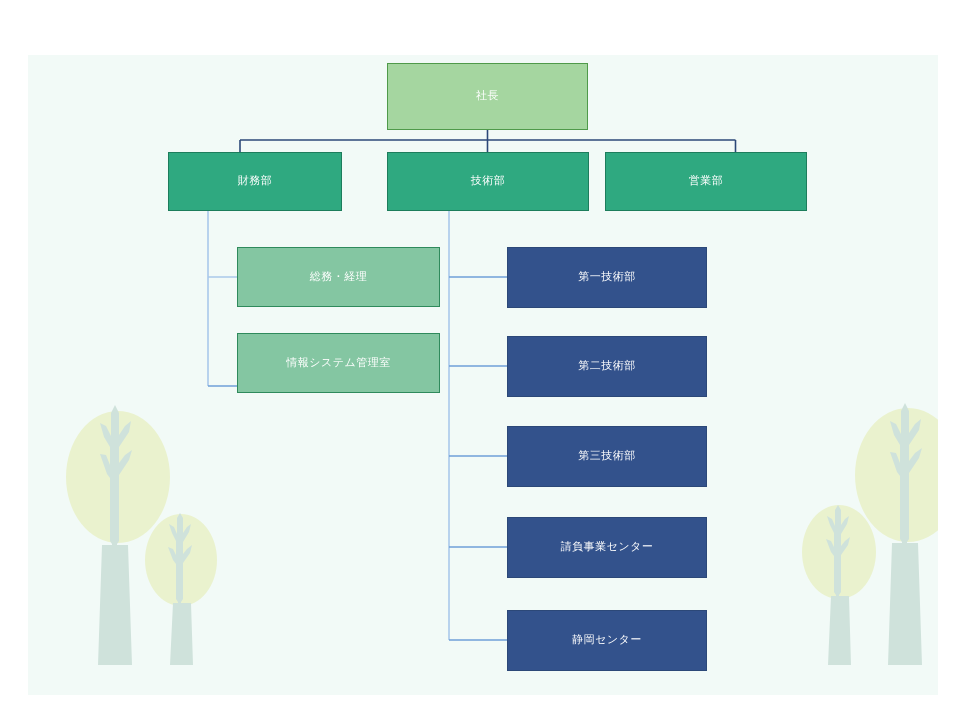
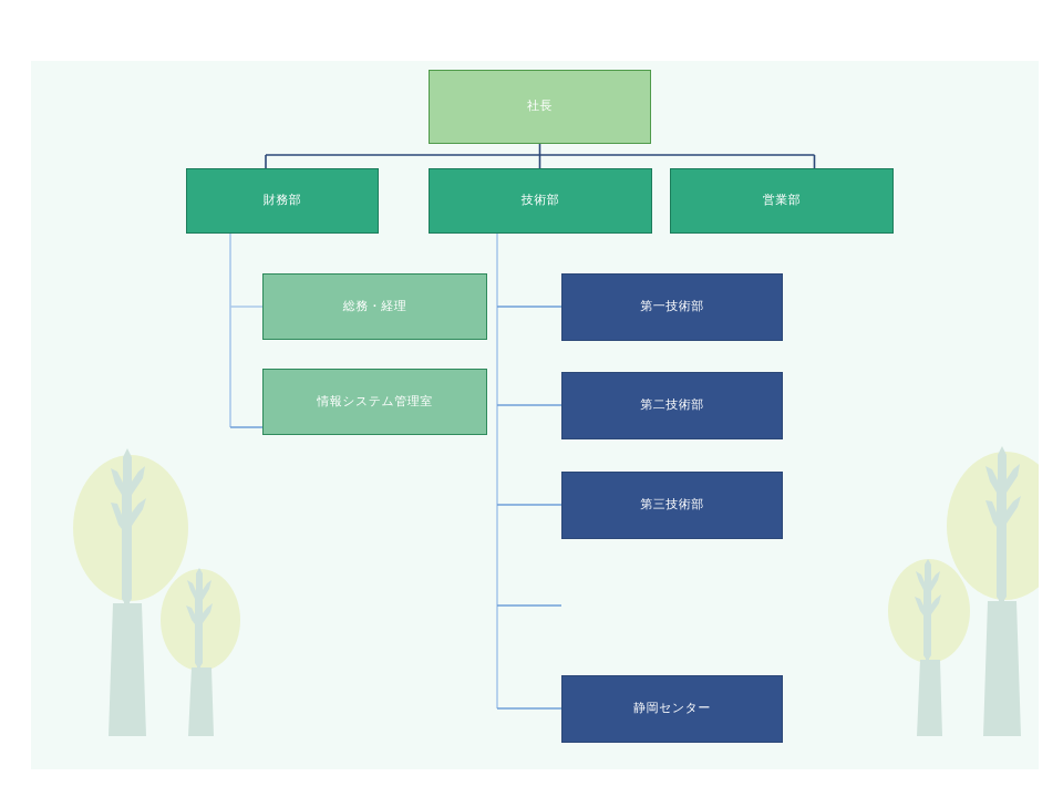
  社長
  財務部
  技術部
  営業部
  総務・経理
  情報システム管理室
  第一技術部
  第二技術部
  第三技術部
- 請負事業センター
  静岡センター
